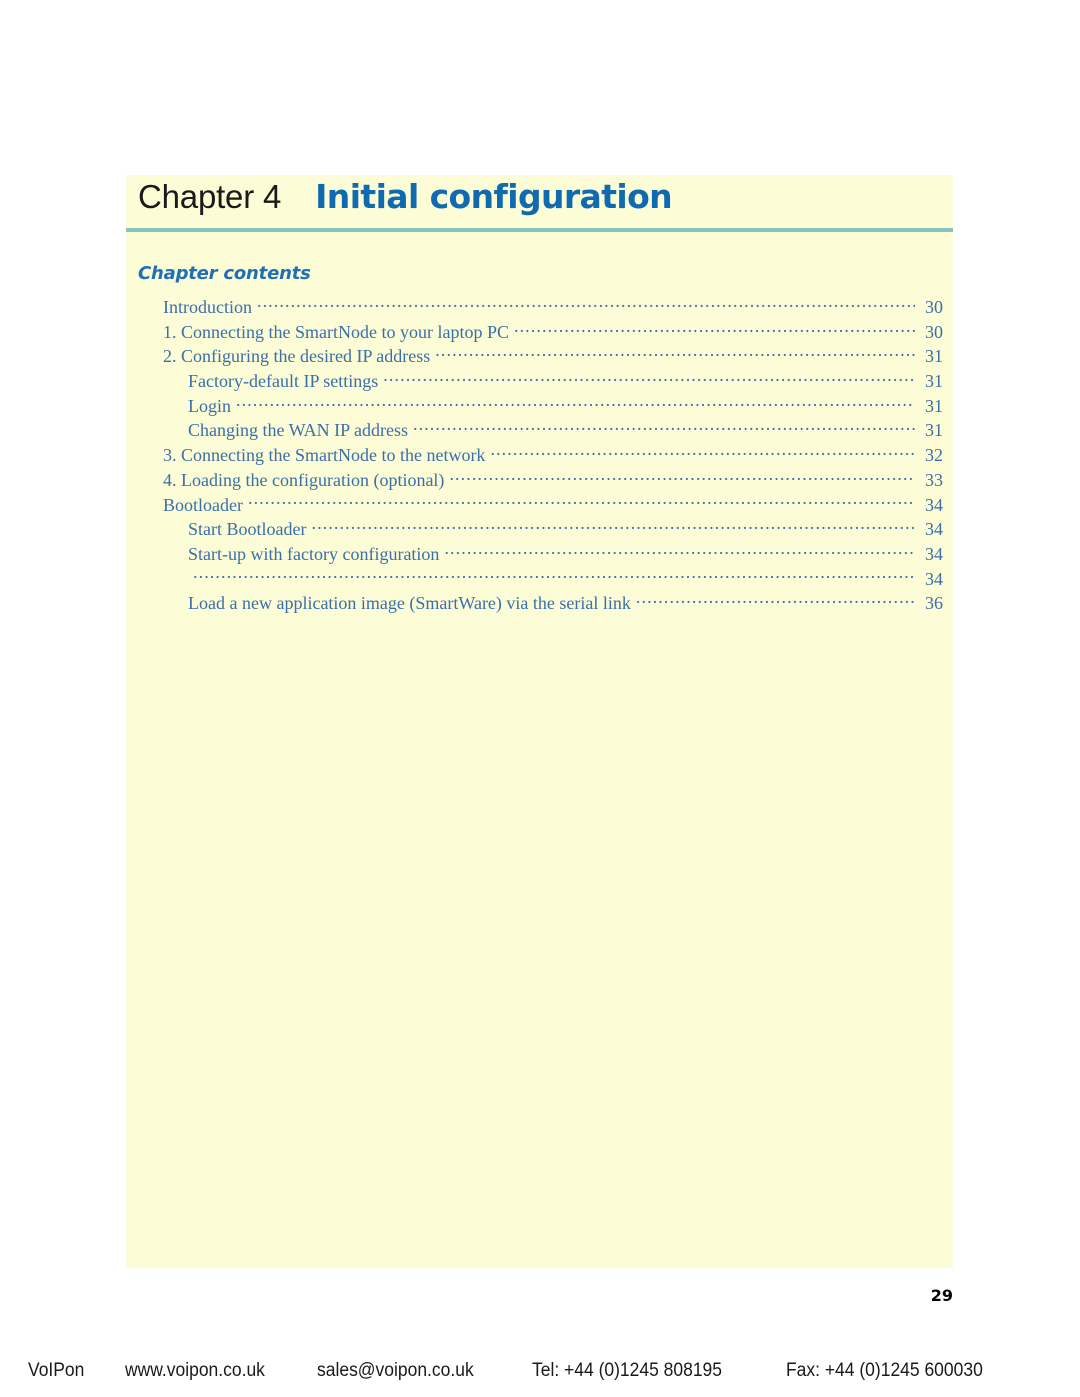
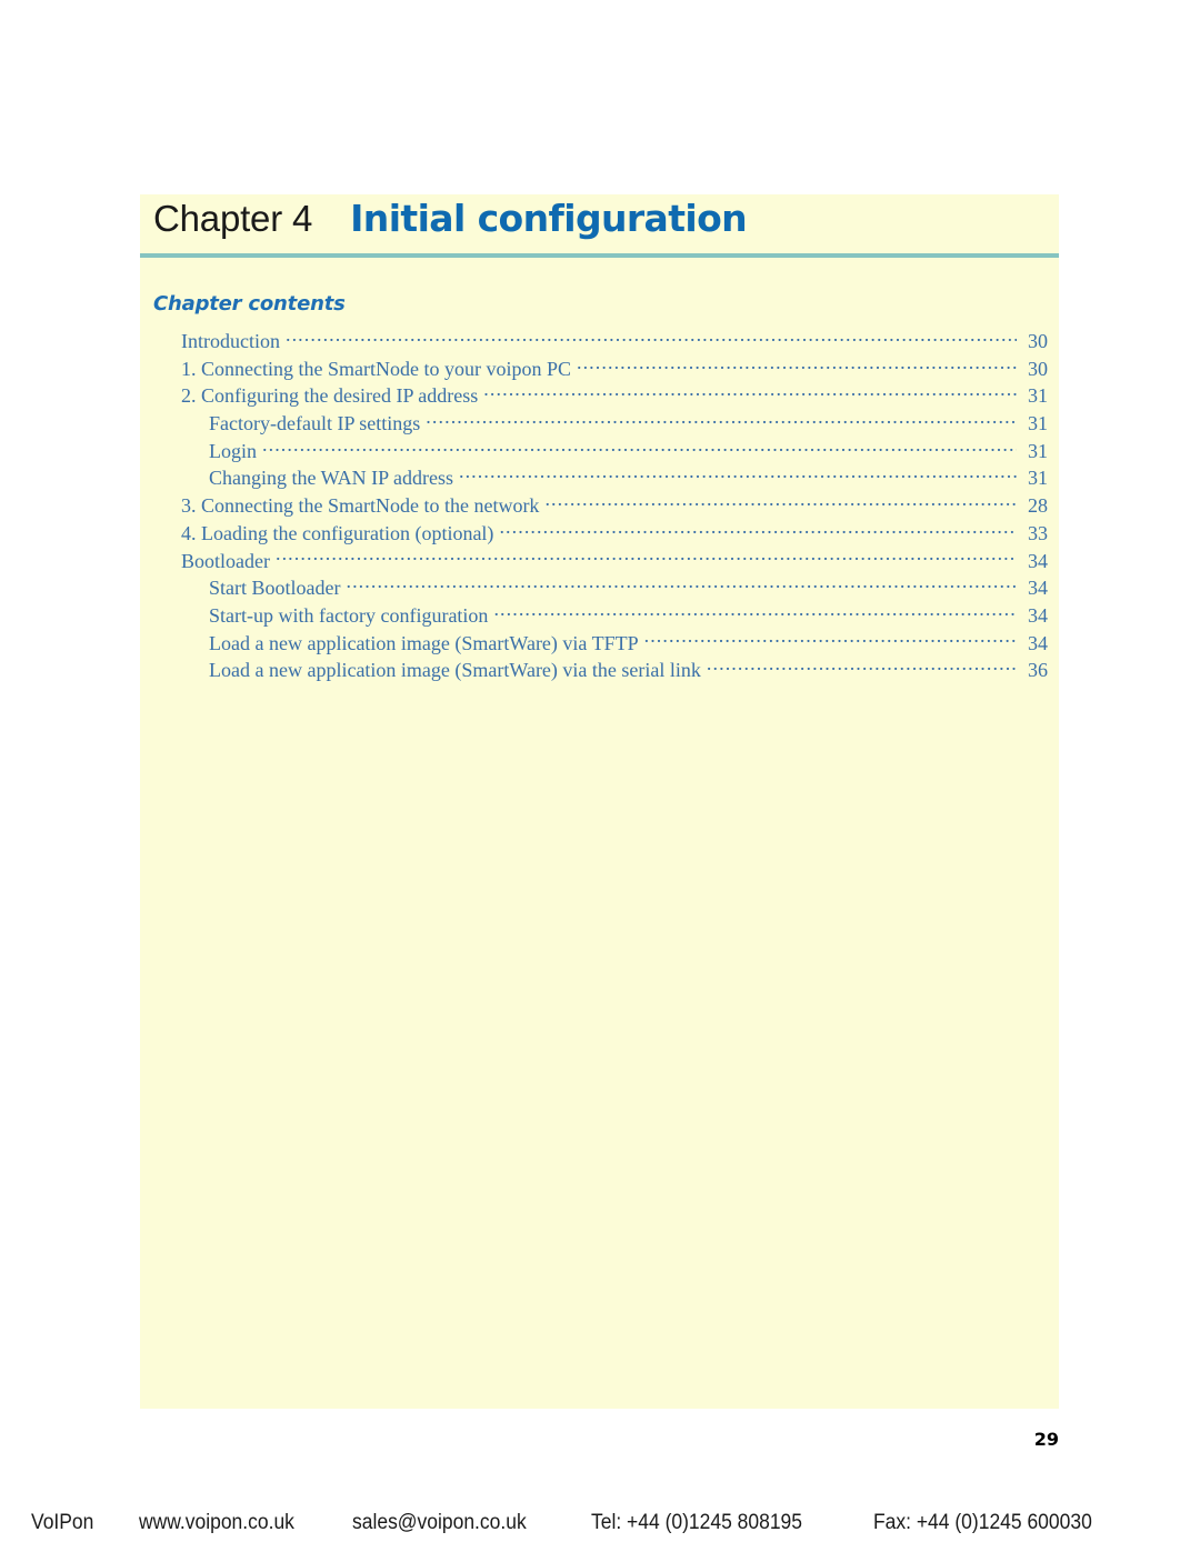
  Chapter 4
  Initial configuration
  Chapter contents
  Introduction
  30
- 1. Connecting the SmartNode to your laptop PC
+ 1. Connecting the SmartNode to your voipon PC
  30
  2. Configuring the desired IP address
  31
  Factory-default IP settings
  31
  Login
  31
  Changing the WAN IP address
  31
  3. Connecting the SmartNode to the network
- 32
+ 28
  4. Loading the configuration (optional)
  33
  Bootloader
  34
  Start Bootloader
  34
  Start-up with factory configuration
  34
+ Load a new application image (SmartWare) via TFTP
  34
  Load a new application image (SmartWare) via the serial link
  36
  29
  VoIPon
  www.voipon.co.uk
  sales@voipon.co.uk
  Tel: +44 (0)1245 808195
  Fax: +44 (0)1245 600030
